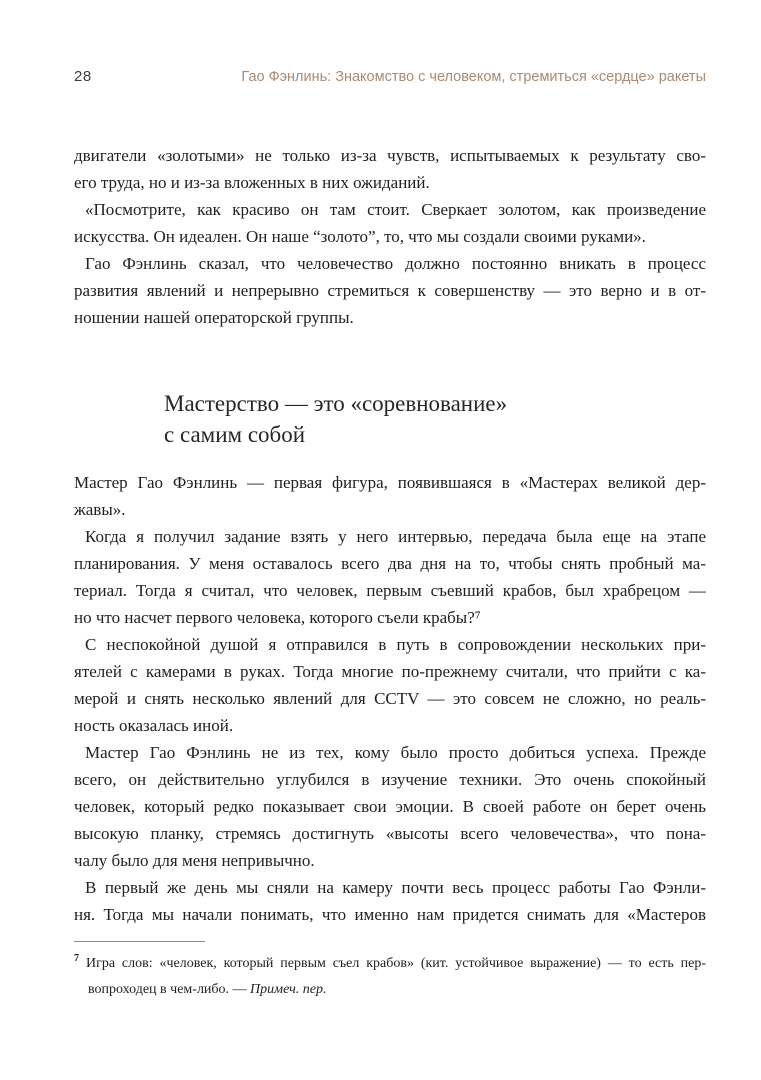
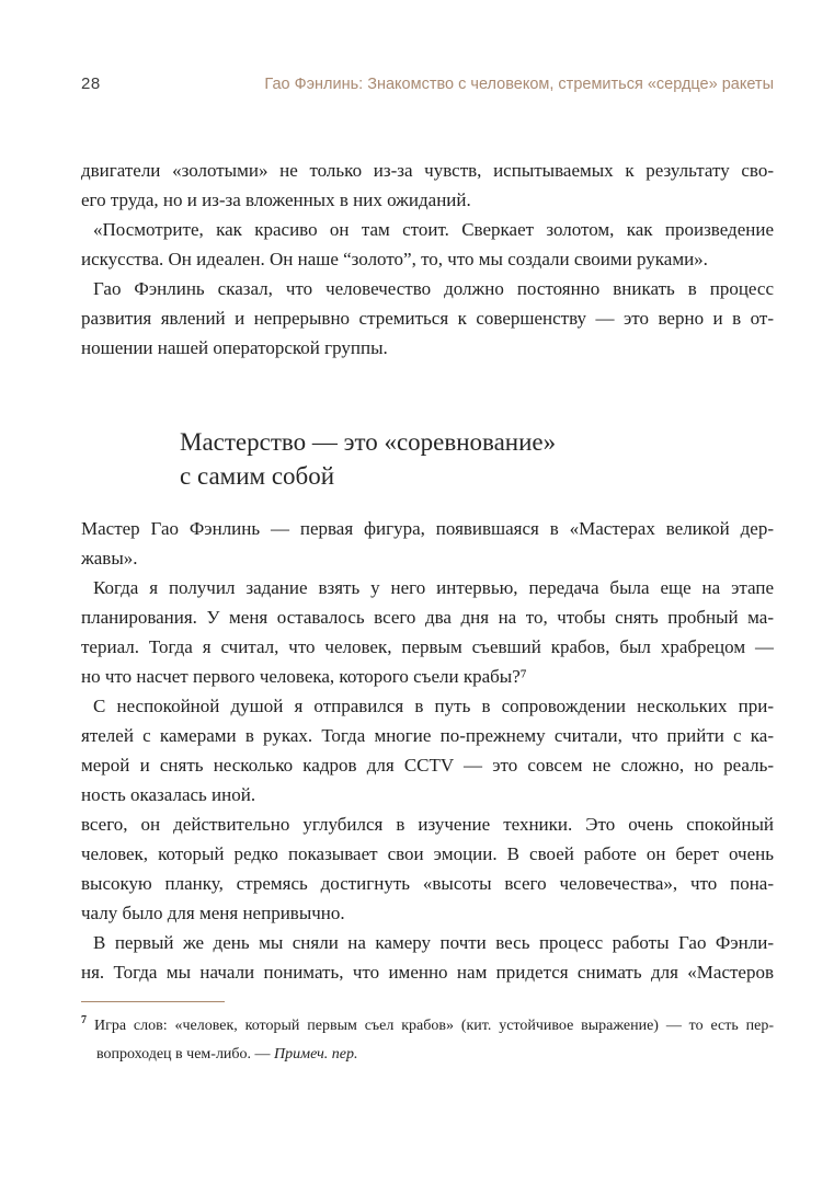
  28
  Гао Фэнлинь: Знакомство с человеком, стремиться «сердце» ракеты
  двигатели «золотыми» не только из-за чувств, испытываемых к результату сво-
  его труда, но и из-за вложенных в них ожиданий.
  «Посмотрите, как красиво он там стоит. Сверкает золотом, как произведение
  искусства. Он идеален. Он наше “золото”, то, что мы создали своими руками».
  Гао Фэнлинь сказал, что человечество должно постоянно вникать в процесс
  развития явлений и непрерывно стремиться к совершенству — это верно и в от-
  ношении нашей операторской группы.
  Мастерство — это «соревнование»
  с самим собой
  Мастер Гао Фэнлинь — первая фигура, появившаяся в «Мастерах великой дер-
  жавы».
  Когда я получил задание взять у него интервью, передача была еще на этапе
  планирования. У меня оставалось всего два дня на то, чтобы снять пробный ма-
  териал. Тогда я считал, что человек, первым съевший крабов, был храбрецом —
  но что насчет первого человека, которого съели крабы?⁷
  С неспокойной душой я отправился в путь в сопровождении нескольких при-
  ятелей с камерами в руках. Тогда многие по-прежнему считали, что прийти с ка-
- мерой и снять несколько явлений для CCTV — это совсем не сложно, но реаль-
+ мерой и снять несколько кадров для CCTV — это совсем не сложно, но реаль-
  ность оказалась иной.
- Мастер Гао Фэнлинь не из тех, кому было просто добиться успеха. Прежде
  всего, он действительно углубился в изучение техники. Это очень спокойный
  человек, который редко показывает свои эмоции. В своей работе он берет очень
  высокую планку, стремясь достигнуть «высоты всего человечества», что пона-
  чалу было для меня непривычно.
  В первый же день мы сняли на камеру почти весь процесс работы Гао Фэнли-
  ня. Тогда мы начали понимать, что именно нам придется снимать для «Мастеров
  7 Игра слов: «человек, который первым съел крабов» (кит. устойчивое выражение) — то есть пер-
  вопроходец в чем-либо. — Примеч. пер.
